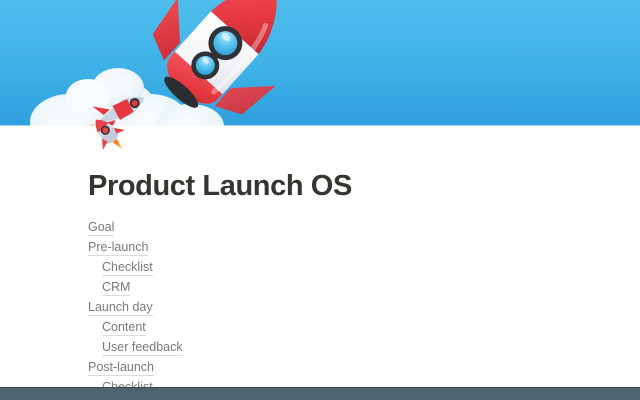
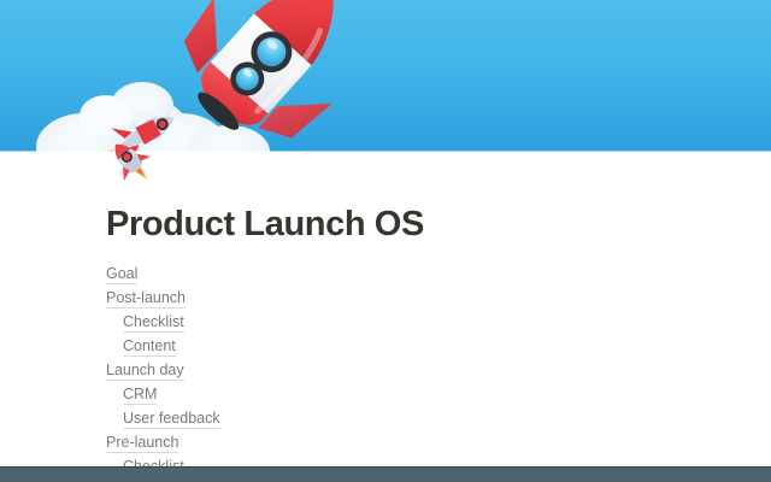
  Product Launch OS
  Goal
- Pre-launch
+ Post-launch
  Checklist
- CRM
+ Content
  Launch day
- Content
+ CRM
  User feedback
- Post-launch
+ Pre-launch
